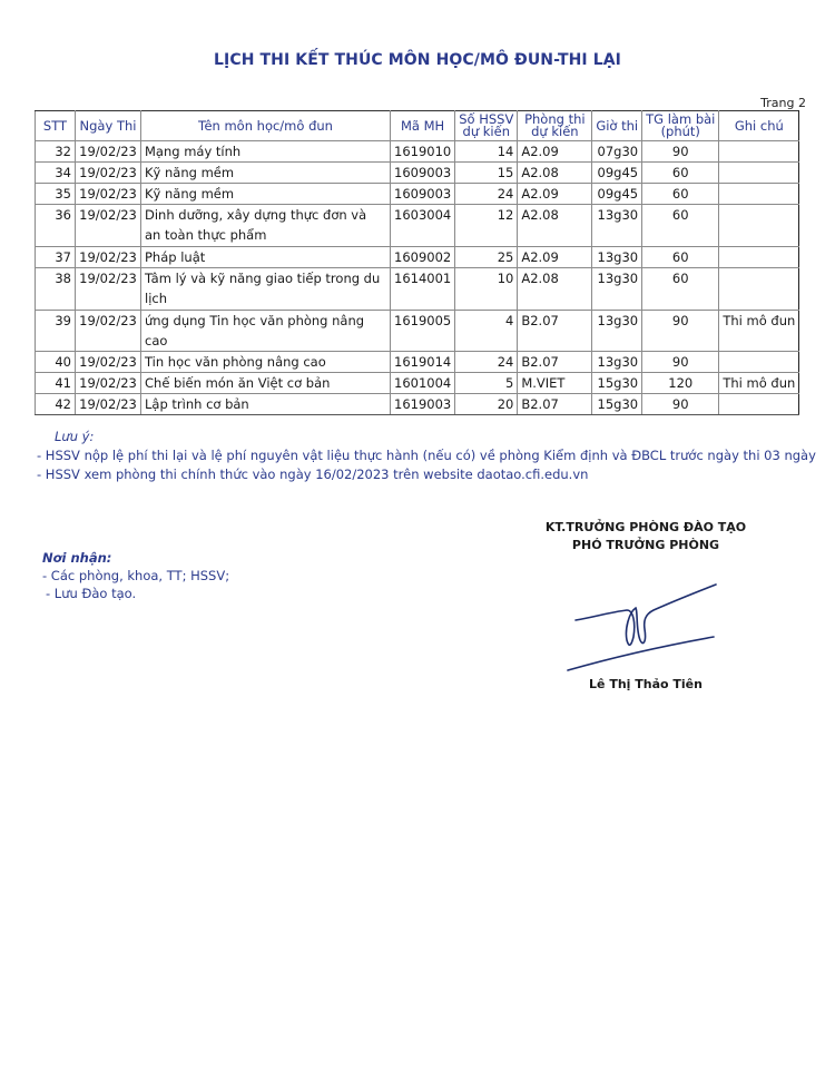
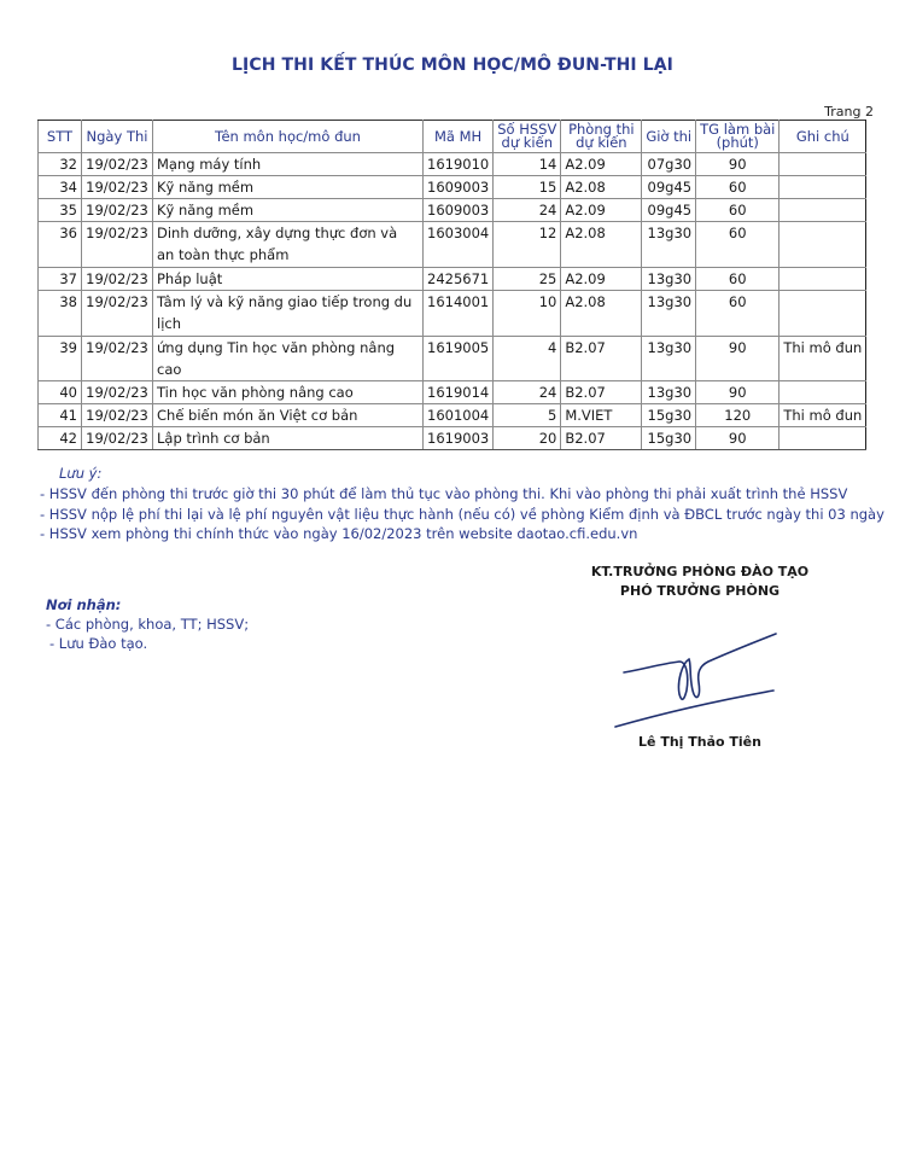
  LỊCH THI KẾT THÚC MÔN HỌC/MÔ ĐUN-THI LẠI
  Trang 2
  STT	Ngày Thi	Tên môn học/mô đun	Mã MH	Số HSSV dự kiến	Phòng thi dự kiến	Giờ thi	TG làm bài (phút)	Ghi chú
  32	19/02/23	Mạng máy tính	1619010	14	A2.09	07g30	90
  34	19/02/23	Kỹ năng mềm	1609003	15	A2.08	09g45	60
  35	19/02/23	Kỹ năng mềm	1609003	24	A2.09	09g45	60
  36	19/02/23	Dinh dưỡng, xây dựng thực đơn và an toàn thực phẩm	1603004	12	A2.08	13g30	60
- 37	19/02/23	Pháp luật	1609002	25	A2.09	13g30	60
+ 37	19/02/23	Pháp luật	2425671	25	A2.09	13g30	60
  38	19/02/23	Tâm lý và kỹ năng giao tiếp trong du lịch	1614001	10	A2.08	13g30	60
  39	19/02/23	ứng dụng Tin học văn phòng nâng cao	1619005	4	B2.07	13g30	90	Thi mô đun
  40	19/02/23	Tin học văn phòng nâng cao	1619014	24	B2.07	13g30	90
  41	19/02/23	Chế biến món ăn Việt cơ bản	1601004	5	M.VIET	15g30	120	Thi mô đun
  42	19/02/23	Lập trình cơ bản	1619003	20	B2.07	15g30	90
  Lưu ý:
+ - HSSV đến phòng thi trước giờ thi 30 phút để làm thủ tục vào phòng thi. Khi vào phòng thi phải xuất trình thẻ HSSV
  - HSSV nộp lệ phí thi lại và lệ phí nguyên vật liệu thực hành (nếu có) về phòng Kiểm định và ĐBCL trước ngày thi 03 ngày
  - HSSV xem phòng thi chính thức vào ngày 16/02/2023 trên website daotao.cfi.edu.vn
  Nơi nhận:
  - Các phòng, khoa, TT; HSSV;
  - Lưu Đào tạo.
  KT.TRƯỞNG PHÒNG ĐÀO TẠO
  PHÓ TRƯỞNG PHÒNG
  Lê Thị Thảo Tiên
